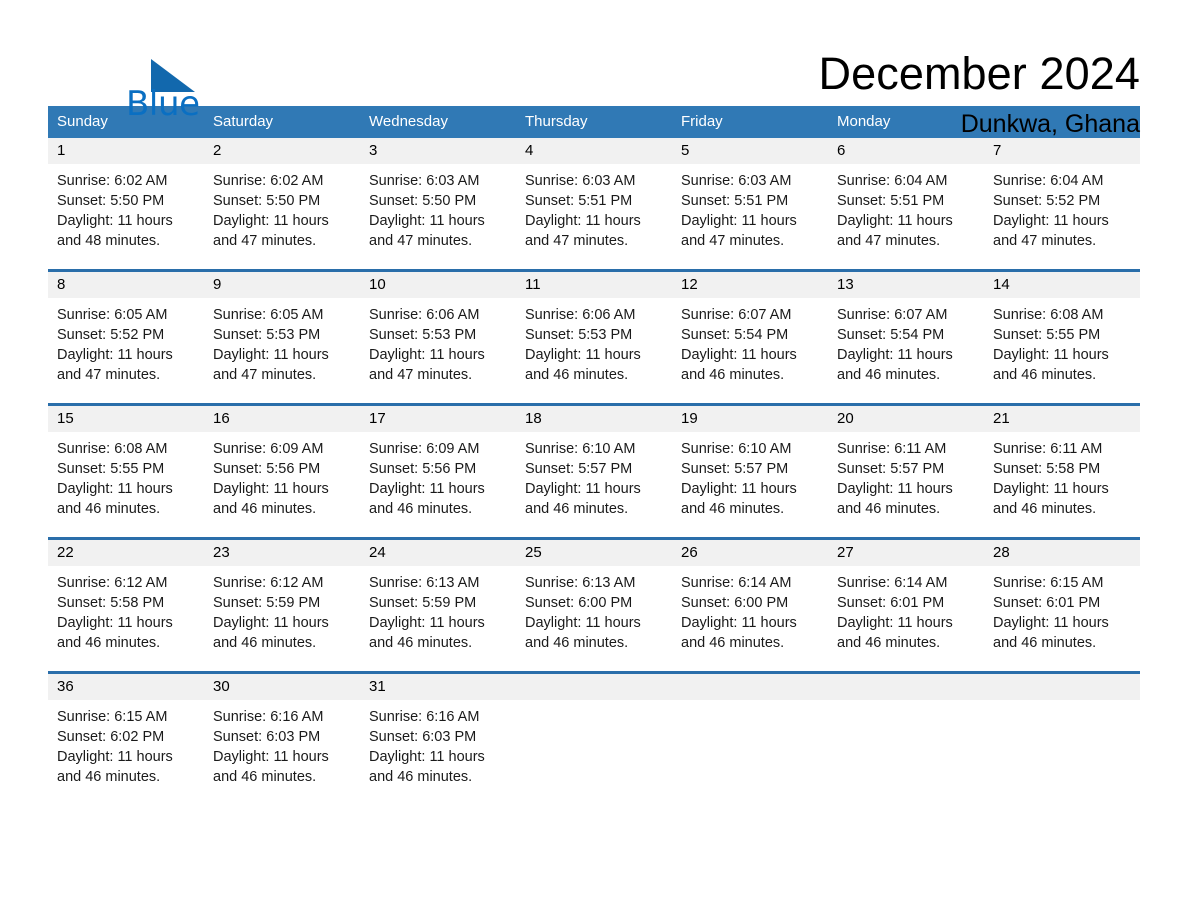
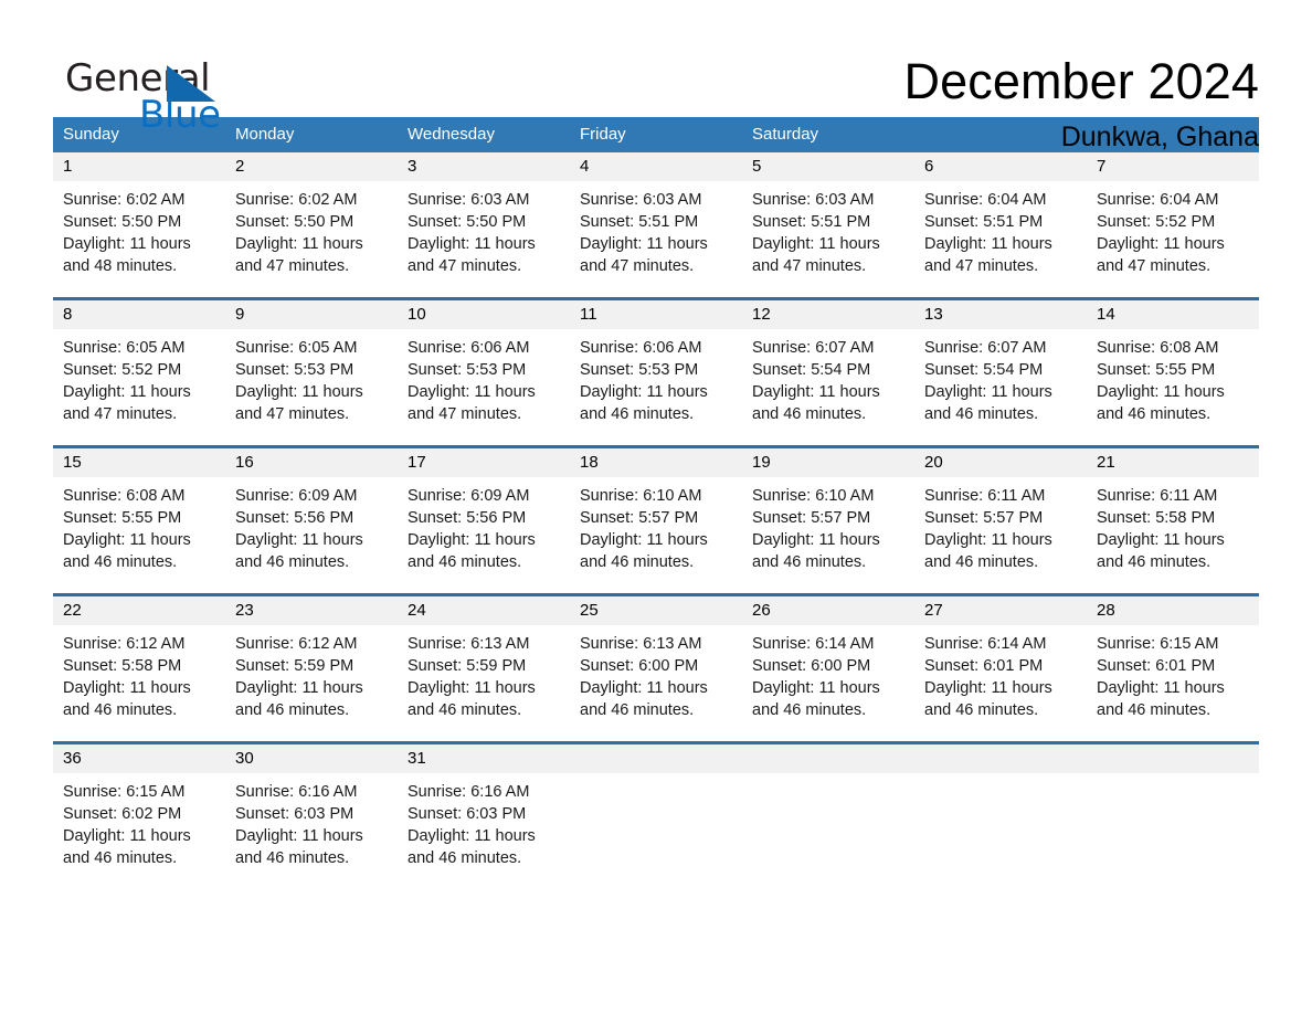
+ General
  Blue
  December 2024
  Dunkwa, Ghana
  Sunday
- Saturday
+ Monday
  Wednesday
- Thursday
  Friday
- Monday
+ Saturday
  1
  Sunrise: 6:02 AM
  Sunset: 5:50 PM
  Daylight: 11 hours
  and 48 minutes.
  2
  Sunrise: 6:02 AM
  Sunset: 5:50 PM
  Daylight: 11 hours
  and 47 minutes.
  3
  Sunrise: 6:03 AM
  Sunset: 5:50 PM
  Daylight: 11 hours
  and 47 minutes.
  4
  Sunrise: 6:03 AM
  Sunset: 5:51 PM
  Daylight: 11 hours
  and 47 minutes.
  5
  Sunrise: 6:03 AM
  Sunset: 5:51 PM
  Daylight: 11 hours
  and 47 minutes.
  6
  Sunrise: 6:04 AM
  Sunset: 5:51 PM
  Daylight: 11 hours
  and 47 minutes.
  7
  Sunrise: 6:04 AM
  Sunset: 5:52 PM
  Daylight: 11 hours
  and 47 minutes.
  8
  Sunrise: 6:05 AM
  Sunset: 5:52 PM
  Daylight: 11 hours
  and 47 minutes.
  9
  Sunrise: 6:05 AM
  Sunset: 5:53 PM
  Daylight: 11 hours
  and 47 minutes.
  10
  Sunrise: 6:06 AM
  Sunset: 5:53 PM
  Daylight: 11 hours
  and 47 minutes.
  11
  Sunrise: 6:06 AM
  Sunset: 5:53 PM
  Daylight: 11 hours
  and 46 minutes.
  12
  Sunrise: 6:07 AM
  Sunset: 5:54 PM
  Daylight: 11 hours
  and 46 minutes.
  13
  Sunrise: 6:07 AM
  Sunset: 5:54 PM
  Daylight: 11 hours
  and 46 minutes.
  14
  Sunrise: 6:08 AM
  Sunset: 5:55 PM
  Daylight: 11 hours
  and 46 minutes.
  15
  Sunrise: 6:08 AM
  Sunset: 5:55 PM
  Daylight: 11 hours
  and 46 minutes.
  16
  Sunrise: 6:09 AM
  Sunset: 5:56 PM
  Daylight: 11 hours
  and 46 minutes.
  17
  Sunrise: 6:09 AM
  Sunset: 5:56 PM
  Daylight: 11 hours
  and 46 minutes.
  18
  Sunrise: 6:10 AM
  Sunset: 5:57 PM
  Daylight: 11 hours
  and 46 minutes.
  19
  Sunrise: 6:10 AM
  Sunset: 5:57 PM
  Daylight: 11 hours
  and 46 minutes.
  20
  Sunrise: 6:11 AM
  Sunset: 5:57 PM
  Daylight: 11 hours
  and 46 minutes.
  21
  Sunrise: 6:11 AM
  Sunset: 5:58 PM
  Daylight: 11 hours
  and 46 minutes.
  22
  Sunrise: 6:12 AM
  Sunset: 5:58 PM
  Daylight: 11 hours
  and 46 minutes.
  23
  Sunrise: 6:12 AM
  Sunset: 5:59 PM
  Daylight: 11 hours
  and 46 minutes.
  24
  Sunrise: 6:13 AM
  Sunset: 5:59 PM
  Daylight: 11 hours
  and 46 minutes.
  25
  Sunrise: 6:13 AM
  Sunset: 6:00 PM
  Daylight: 11 hours
  and 46 minutes.
  26
  Sunrise: 6:14 AM
  Sunset: 6:00 PM
  Daylight: 11 hours
  and 46 minutes.
  27
  Sunrise: 6:14 AM
  Sunset: 6:01 PM
  Daylight: 11 hours
  and 46 minutes.
  28
  Sunrise: 6:15 AM
  Sunset: 6:01 PM
  Daylight: 11 hours
  and 46 minutes.
  36
  Sunrise: 6:15 AM
  Sunset: 6:02 PM
  Daylight: 11 hours
  and 46 minutes.
  30
  Sunrise: 6:16 AM
  Sunset: 6:03 PM
  Daylight: 11 hours
  and 46 minutes.
  31
  Sunrise: 6:16 AM
  Sunset: 6:03 PM
  Daylight: 11 hours
  and 46 minutes.
